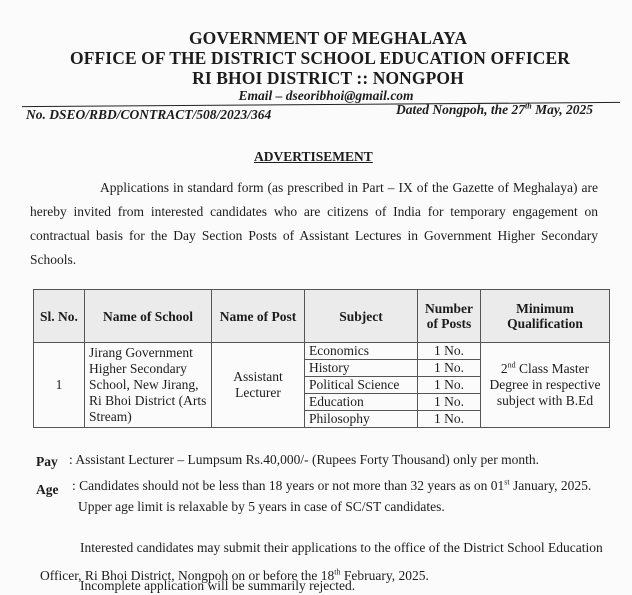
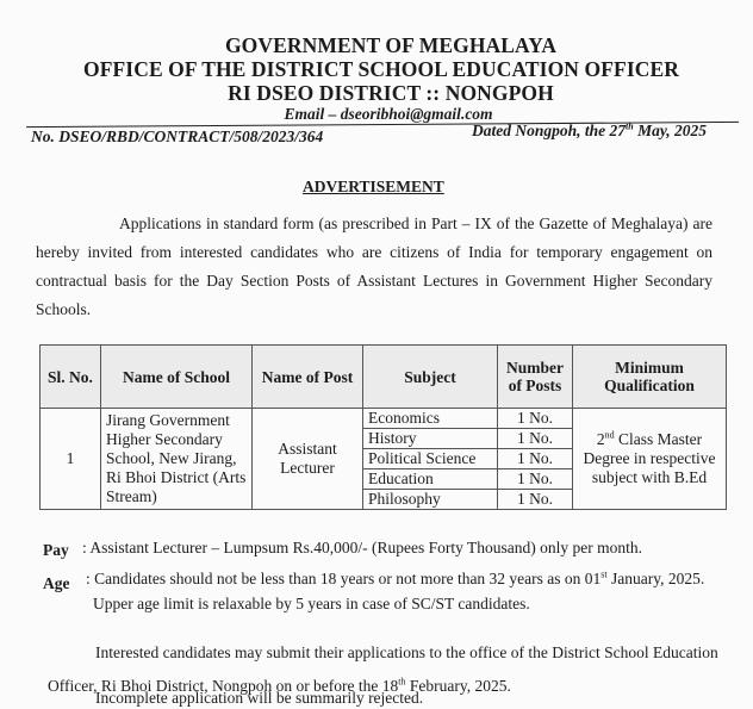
  GOVERNMENT OF MEGHALAYA
  OFFICE OF THE DISTRICT SCHOOL EDUCATION OFFICER
- RI BHOI DISTRICT :: NONGPOH
+ RI DSEO DISTRICT :: NONGPOH
  Email – dseoribhoi@gmail.com
  No. DSEO/RBD/CONTRACT/508/2023/364
  Dated Nongpoh, the 27th May, 2025
  ADVERTISEMENT
  Applications in standard form (as prescribed in Part – IX of the Gazette of Meghalaya) are hereby invited from interested candidates who are citizens of India for temporary engagement on contractual basis for the Day Section Posts of Assistant Lectures in Government Higher Secondary Schools.
  Sl. No.	Name of School	Name of Post	Subject	Number of Posts	Minimum Qualification
  1	Jirang Government Higher Secondary School, New Jirang, Ri Bhoi District (Arts Stream)	Assistant Lecturer	Economics	1 No.	2nd Class Master Degree in respective subject with B.Ed
  History	1 No.
  Political Science	1 No.
  Education	1 No.
  Philosophy	1 No.
  Pay
  : Assistant Lecturer – Lumpsum Rs.40,000/- (Rupees Forty Thousand) only per month.
  Age
  : Candidates should not be less than 18 years or not more than 32 years as on 01st January, 2025.
  Upper age limit is relaxable by 5 years in case of SC/ST candidates.
  Interested candidates may submit their applications to the office of the District School Education
  Officer, Ri Bhoi District, Nongpoh on or before the 18th February, 2025.
  Incomplete application will be summarily rejected.
